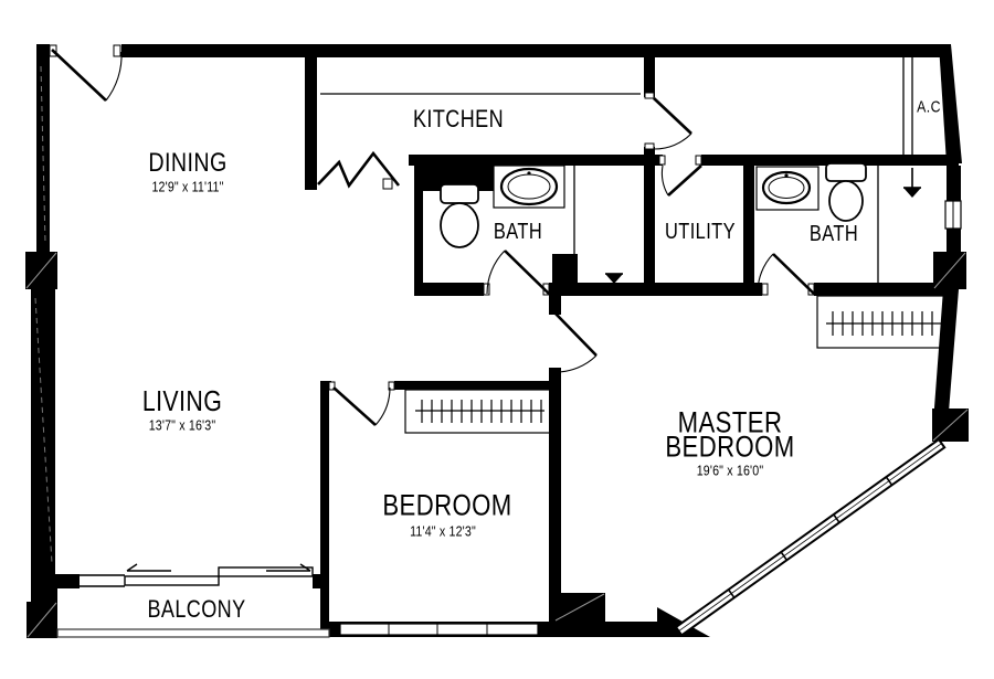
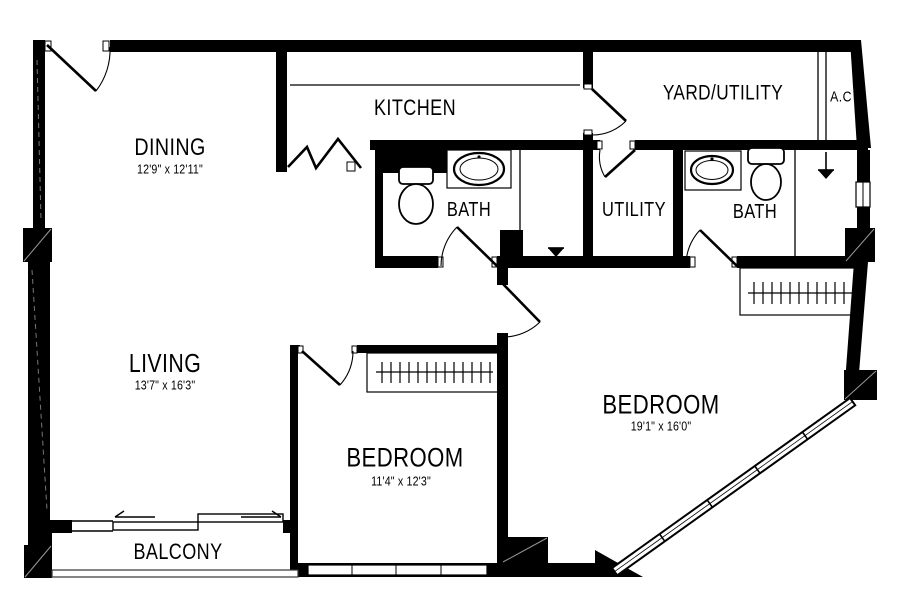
  DINING
- 12'9" x 11'11"
+ 12'9" x 12'11"
  KITCHEN
  BATH
  UTILITY
  BATH
+ YARD/UTILITY
  A.C
  LIVING
  13'7" x 16'3"
  BEDROOM
  11'4" x 12'3"
- MASTER
  BEDROOM
- 19'6" x 16'0"
+ 19'1" x 16'0"
  BALCONY
